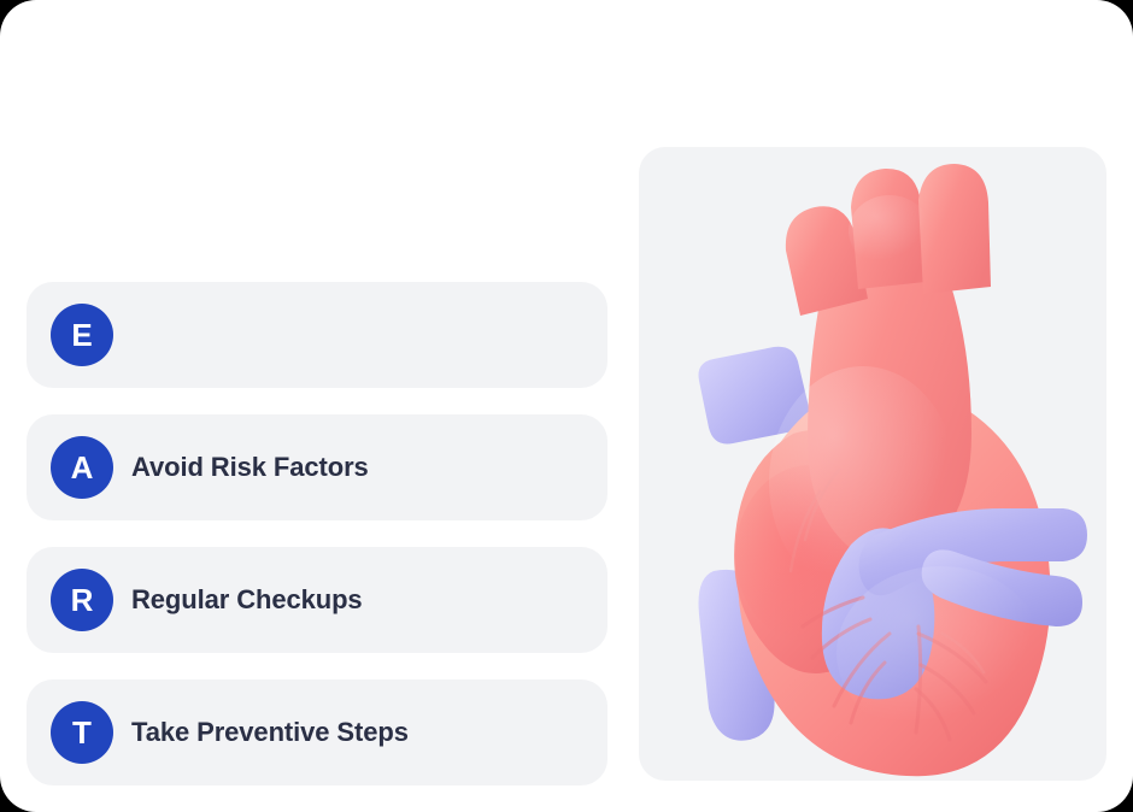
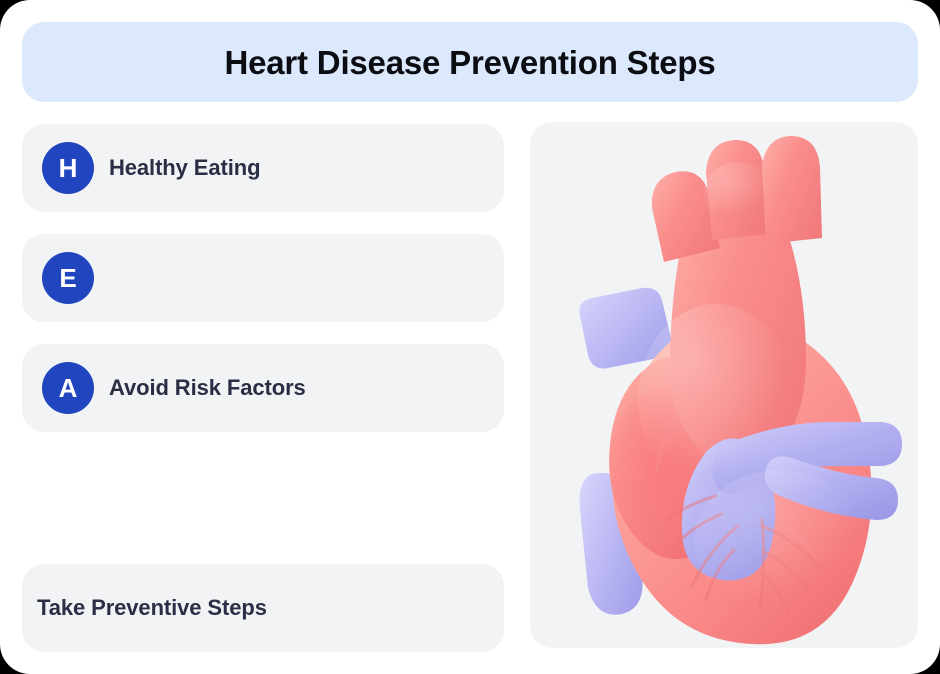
+ Heart Disease Prevention Steps
+ H
+ Healthy Eating
  E
  A
  Avoid Risk Factors
- R
- Regular Checkups
- T
  Take Preventive Steps
